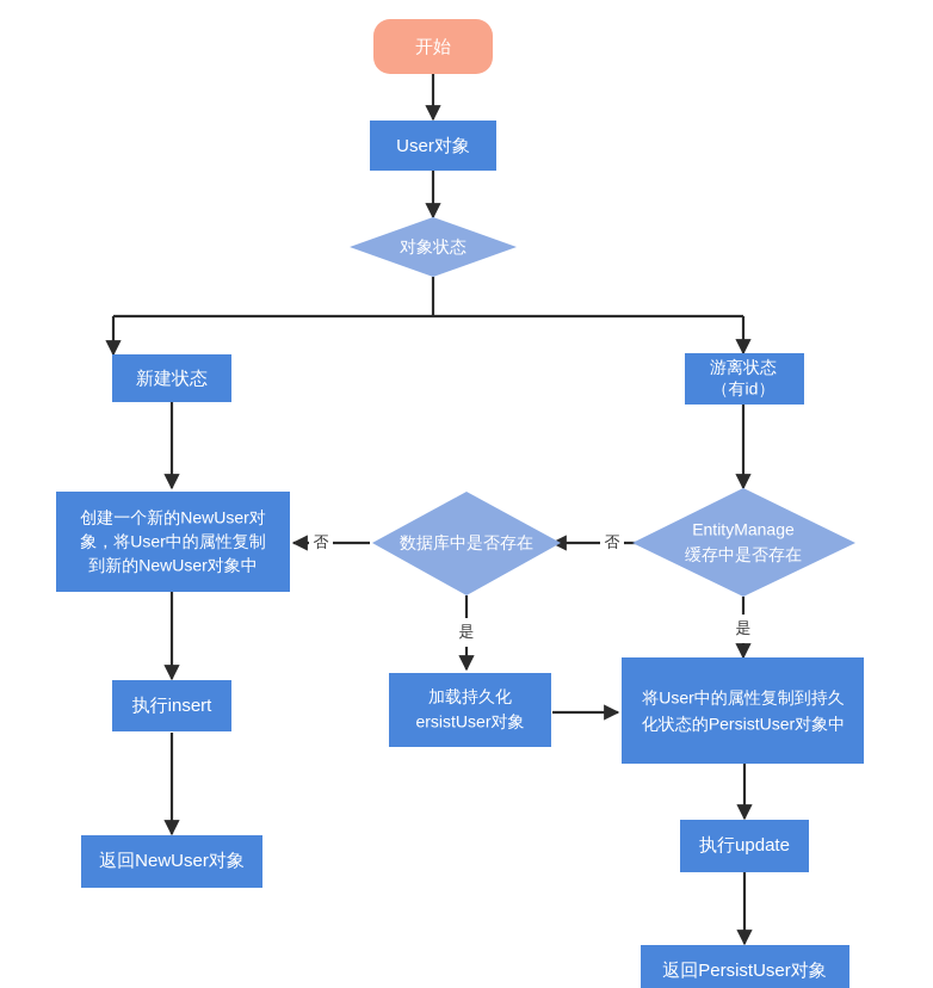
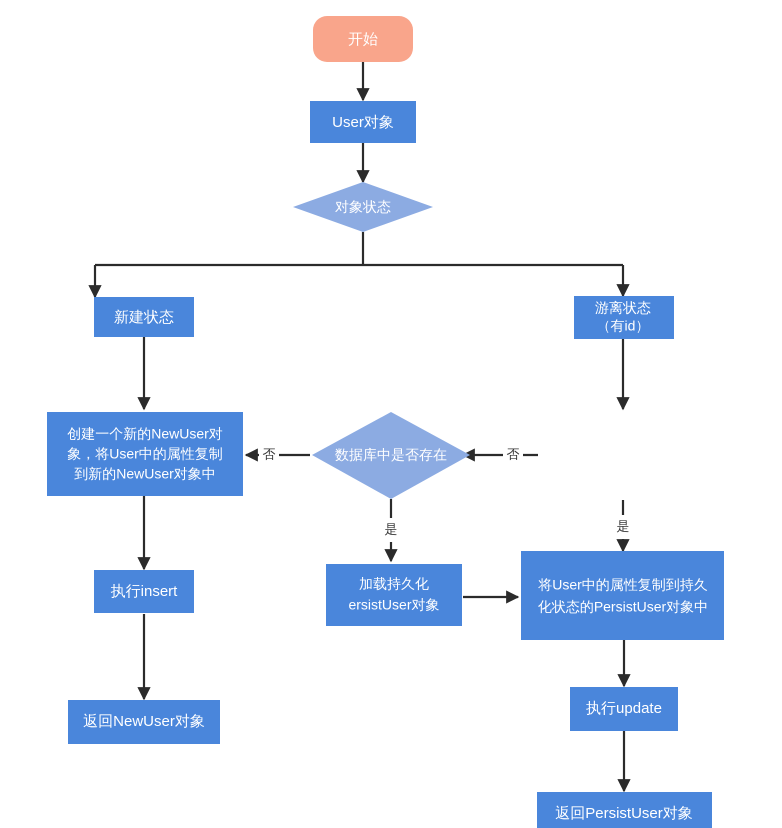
  否
  否
  是
  是
  开始
  User对象
  对象状态
  新建状态
  游离状态
  （有id）
  创建一个新的NewUser对
  象，将User中的属性复制
  到新的NewUser对象中
  数据库中是否存在
- EntityManage
- 缓存中是否存在
  加载持久化
  ersistUser对象
  将User中的属性复制到持久
  化状态的PersistUser对象中
  执行insert
  执行update
  返回NewUser对象
  返回PersistUser对象
